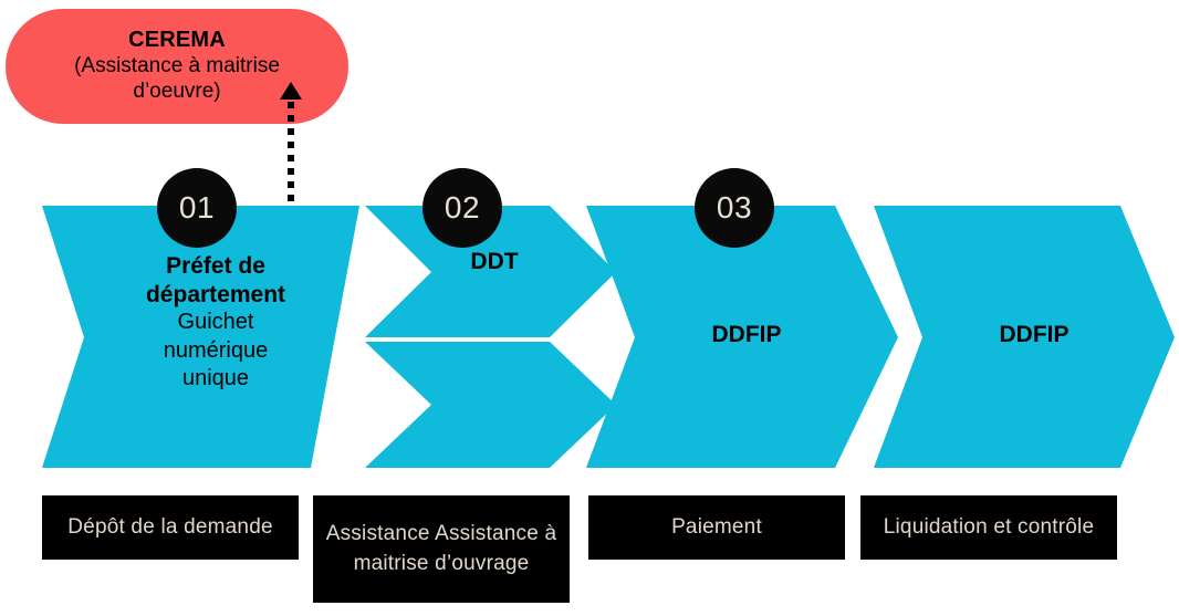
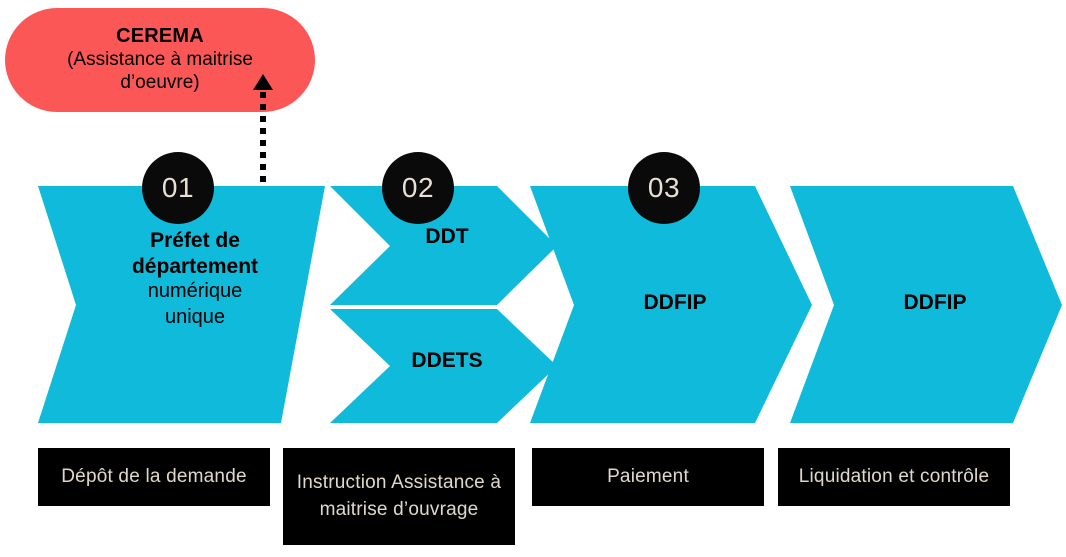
  CEREMA
  (Assistance à maitrise
  d’oeuvre)
  Préfet de
  département
- Guichet
  numérique
  unique
  DDT
+ DDETS
  DDFIP
  DDFIP
  01
  02
  03
  Dépôt de la demande
- Assistance Assistance à maitrise d’ouvrage
+ Instruction Assistance à maitrise d’ouvrage
  Paiement
  Liquidation et contrôle
